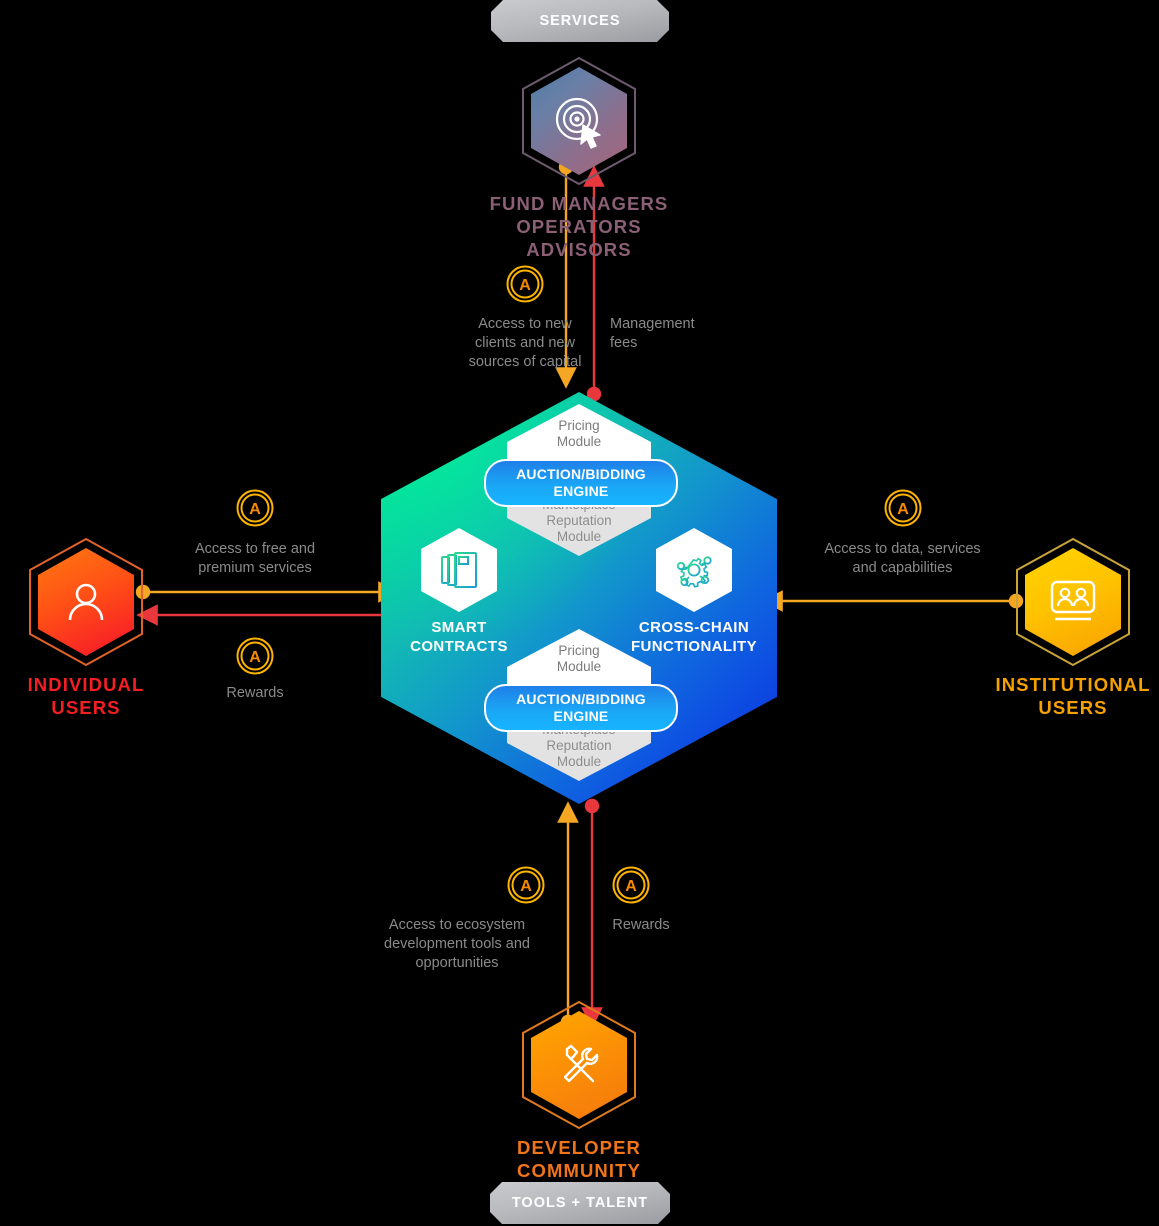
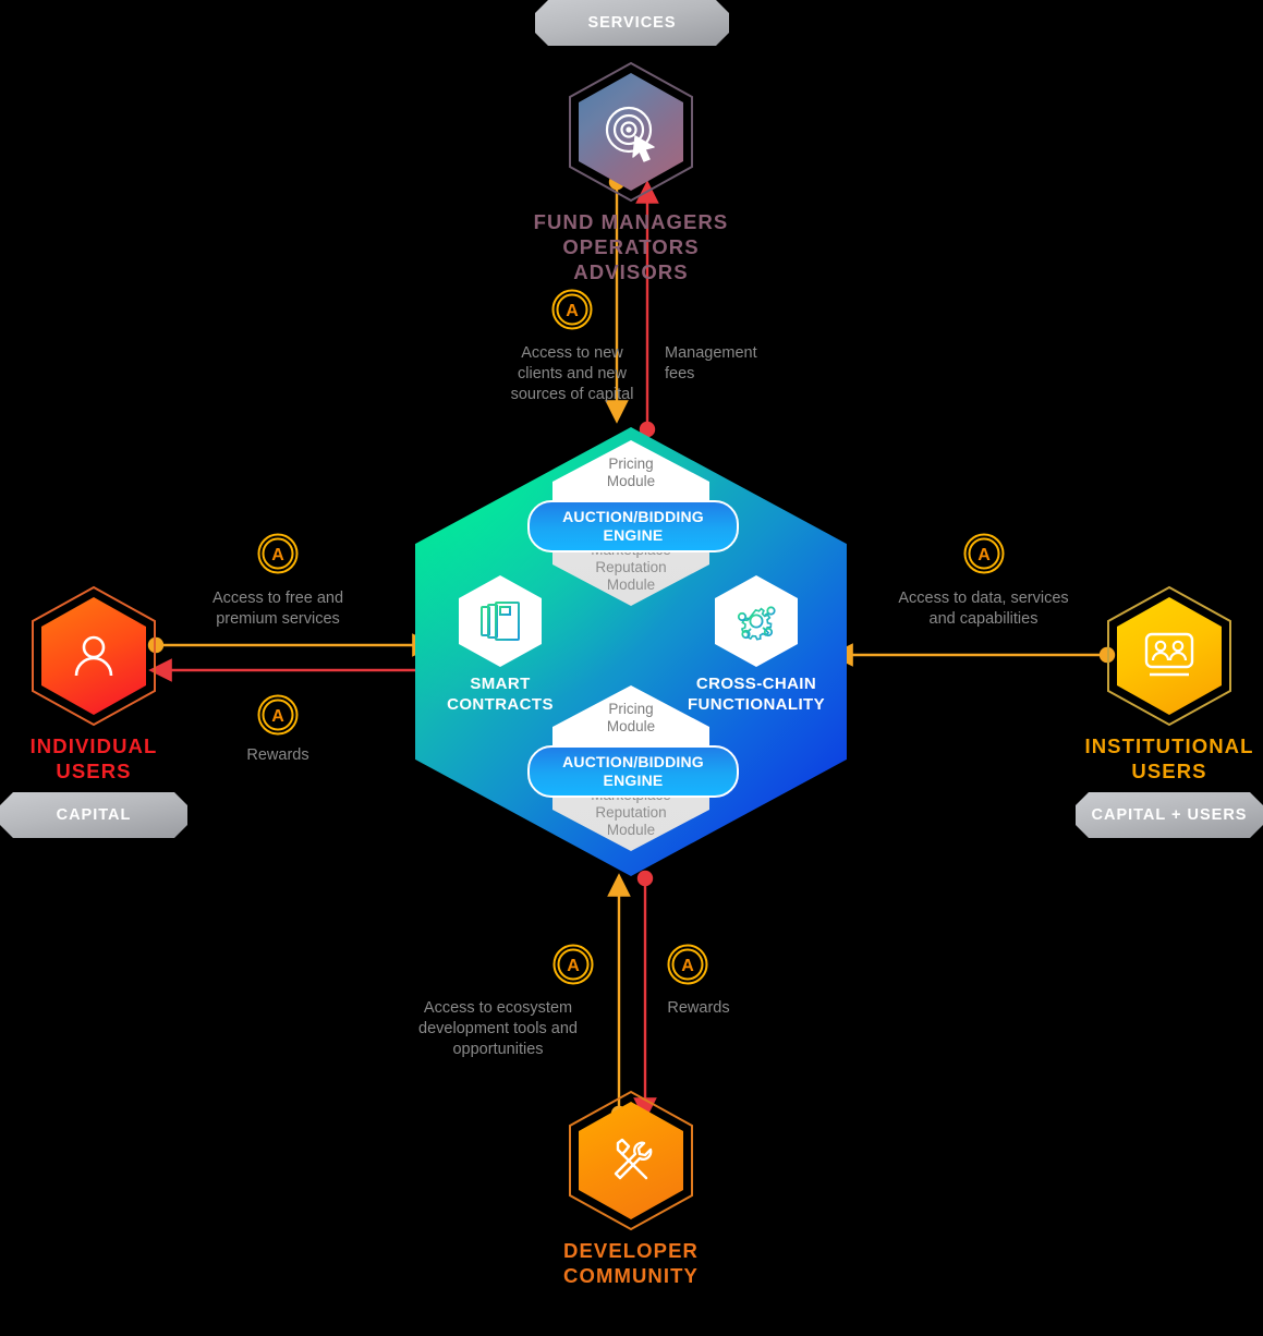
  Pricing
  Module
  Reputation
  Module
  AUCTION/BIDDING
  ENGINE
  Pricing
  Module
  Reputation
  Module
  AUCTION/BIDDING
  ENGINE
  SMART
  CONTRACTS
  CROSS-CHAIN
  FUNCTIONALITY
  SERVICES
  FUND MANAGERS
  OPERATORS
  ADVISORS
  A
  Access to new
  clients and new
  sources of capital
  Management
  fees
  INDIVIDUAL
  USERS
+ CAPITAL
  A
  Access to free and
  premium services
  A
  Rewards
  INSTITUTIONAL
  USERS
+ CAPITAL + USERS
  A
  Access to data, services
  and capabilities
  DEVELOPER
  COMMUNITY
- TOOLS + TALENT
  A
  Access to ecosystem
  development tools and
  opportunities
  A
  Rewards
